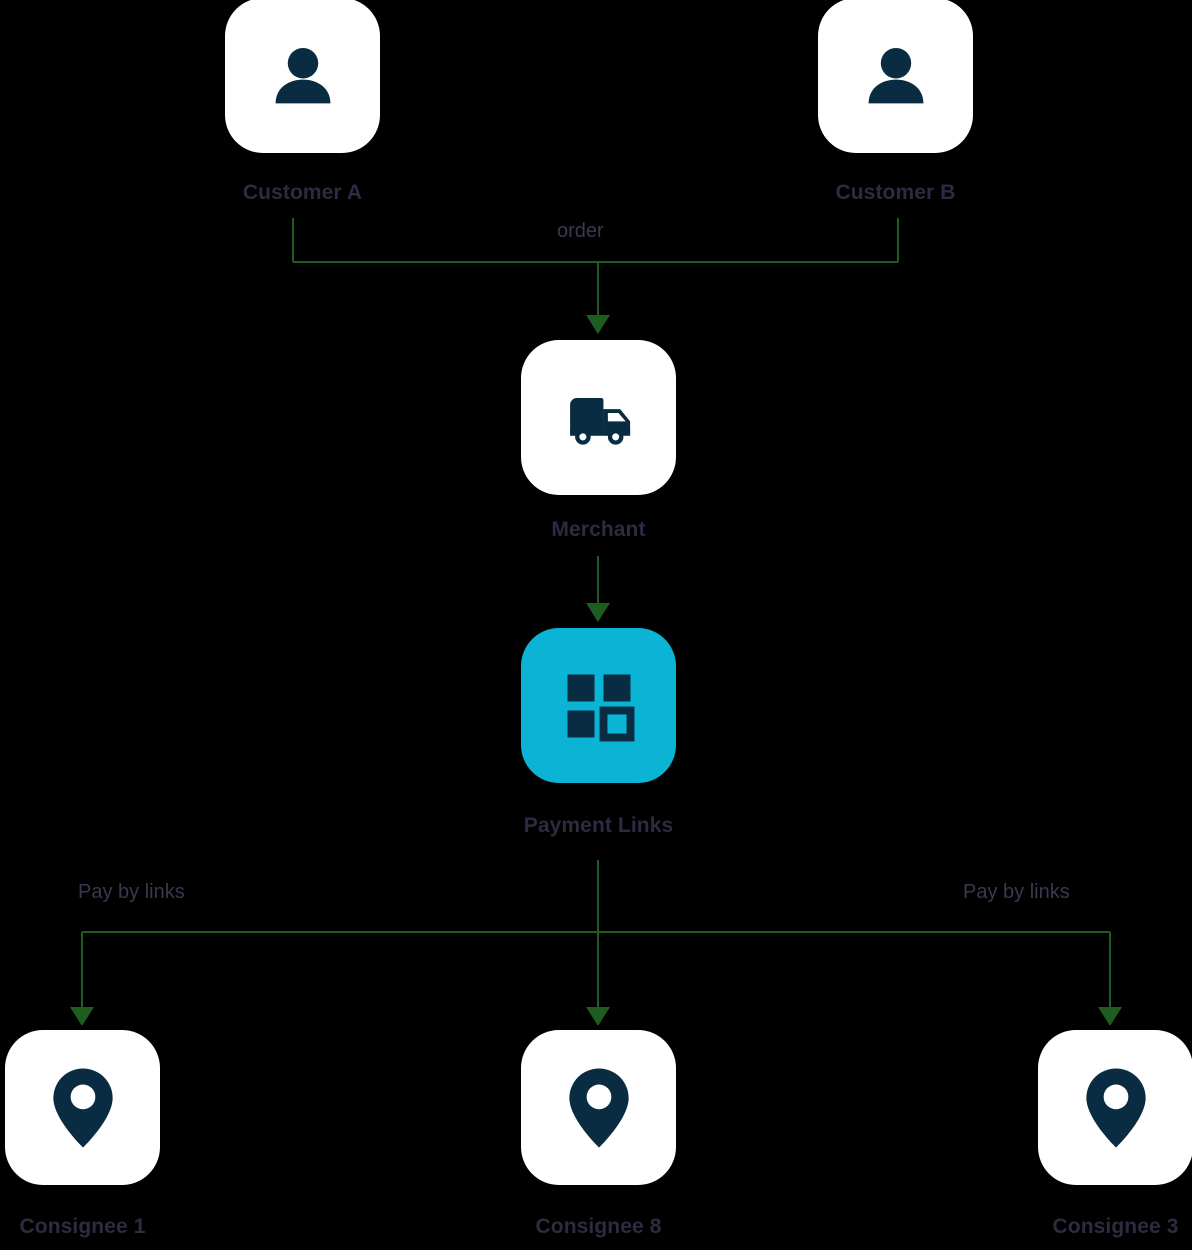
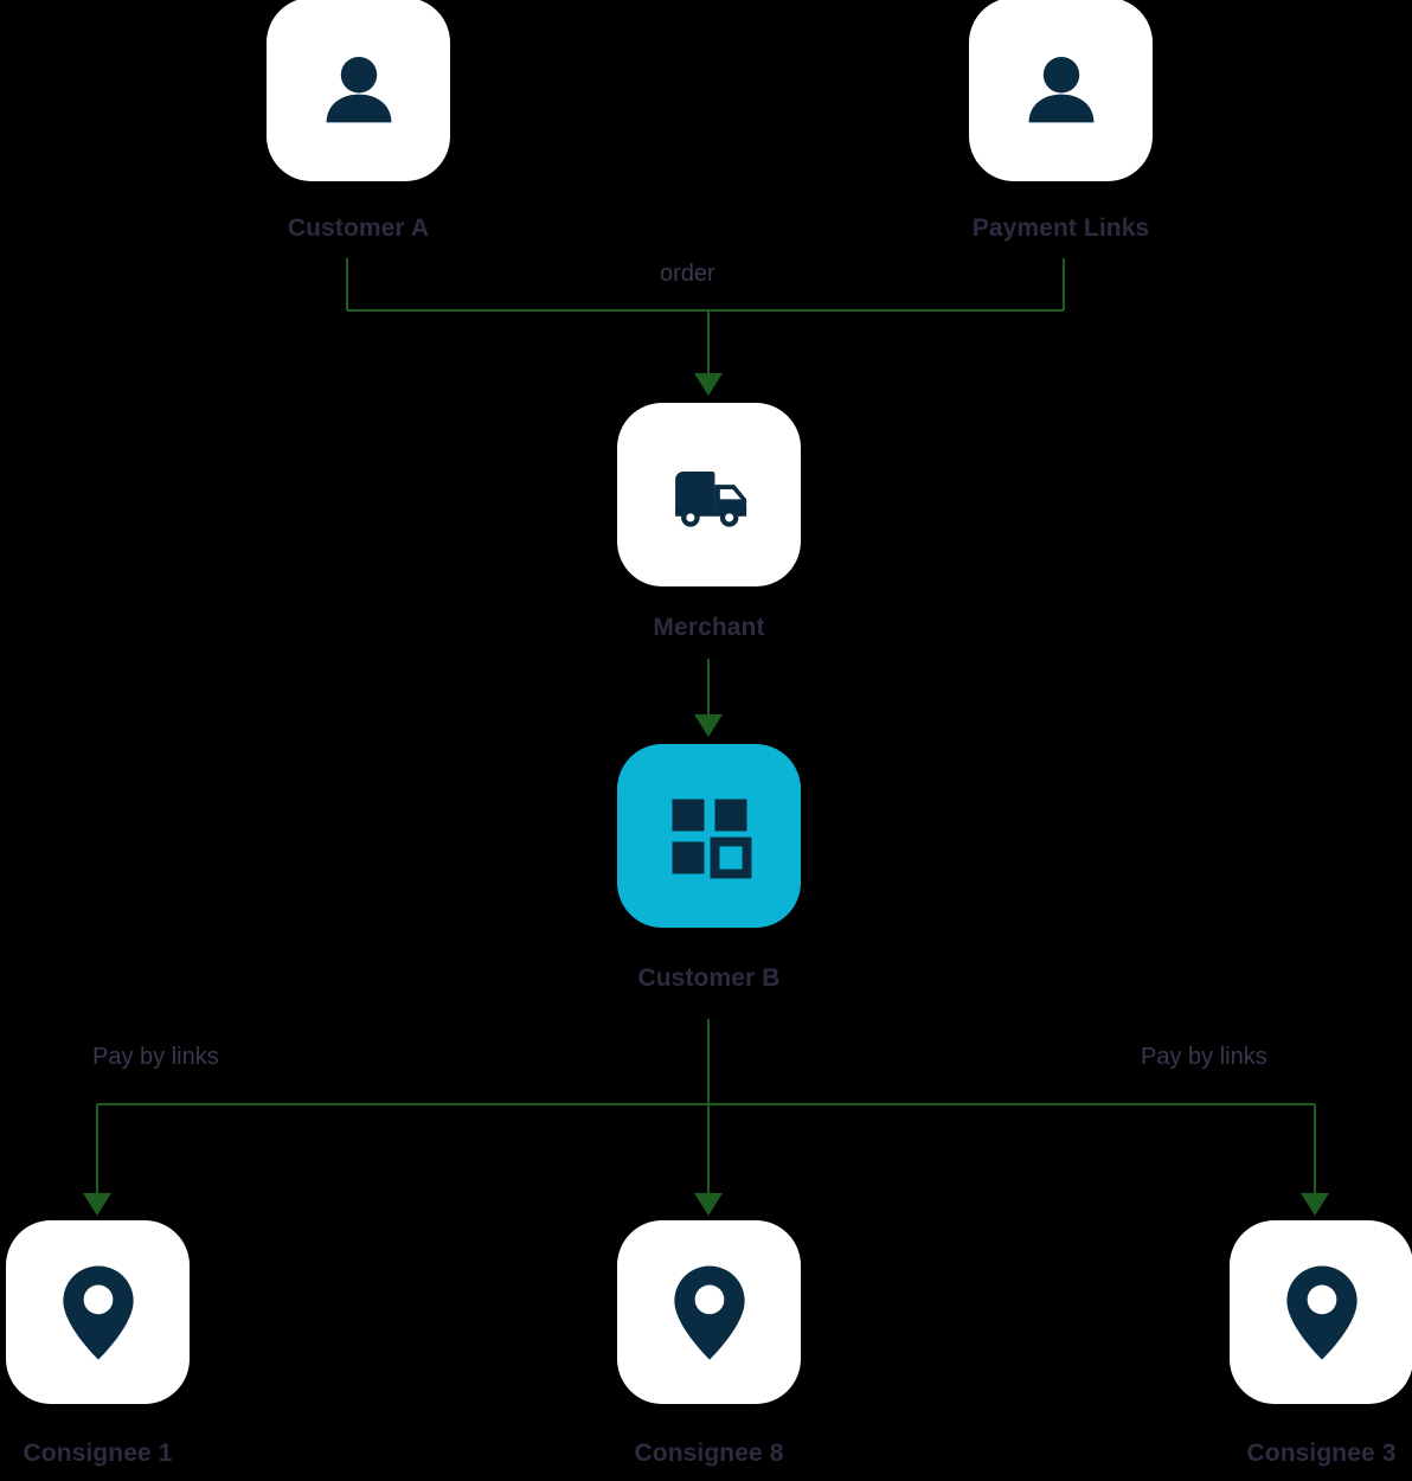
  order
  Pay by links
  Pay by links
  Customer A
- Customer B
+ Payment Links
  Merchant
- Payment Links
+ Customer B
  Consignee 1
  Consignee 8
  Consignee 3
